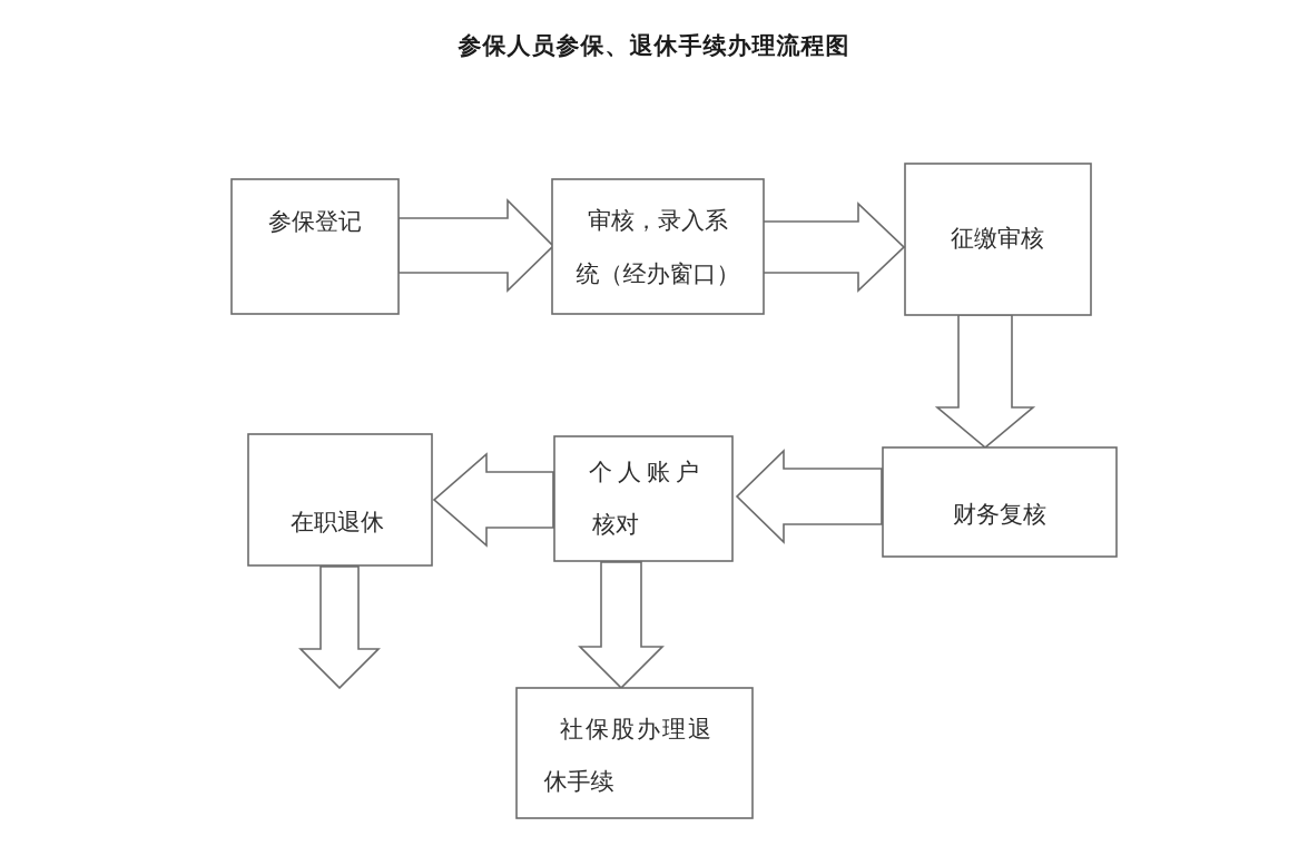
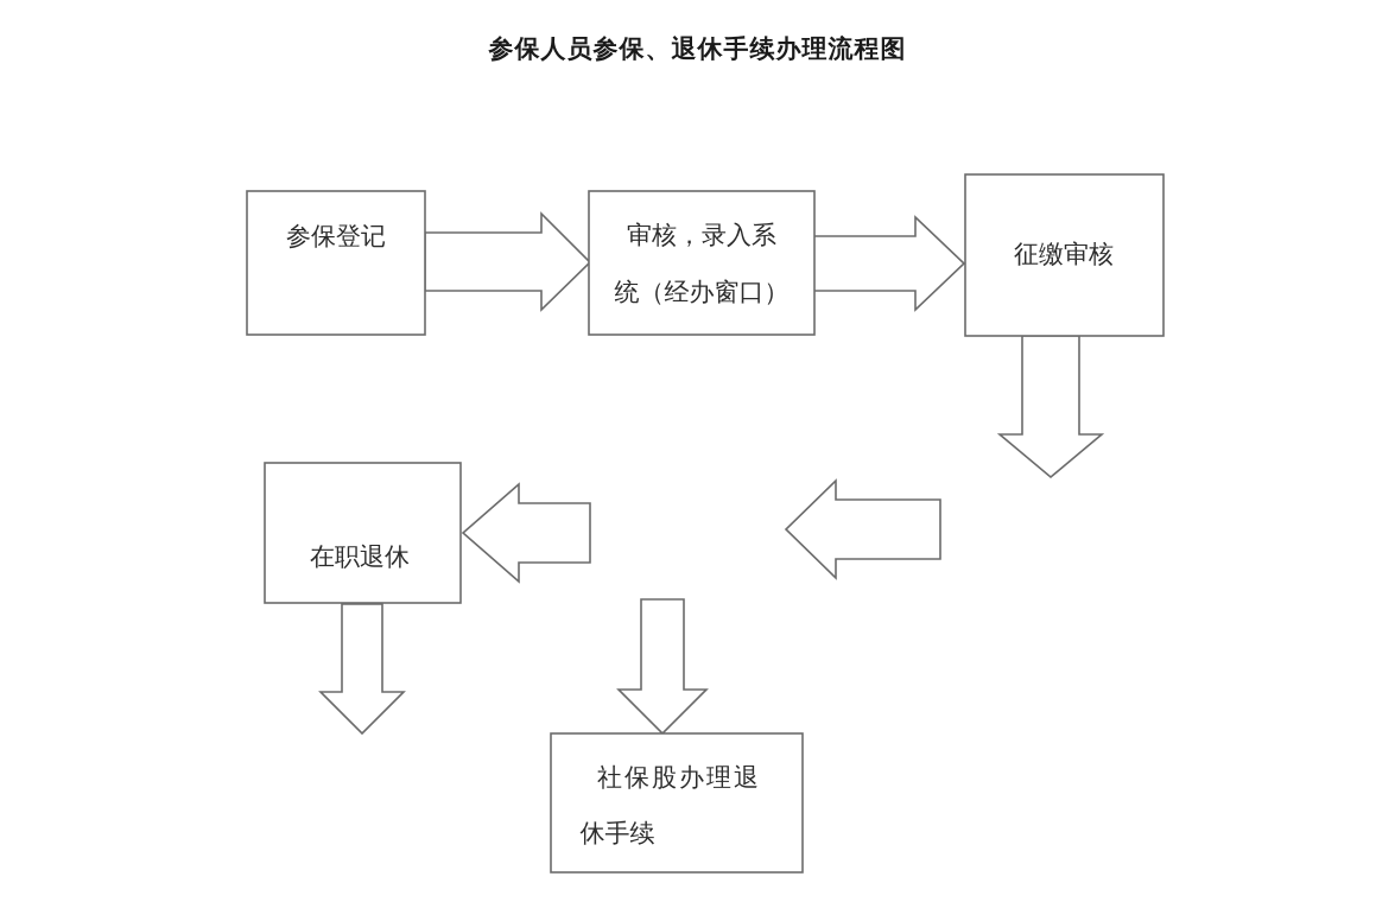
  参保人员参保、退休手续办理流程图
  参保登记
  审核，录入系
  统（经办窗口）
  征缴审核
- 财务复核
- 个人账户
- 核对
  在职退休
  社保股办理退
  休手续
